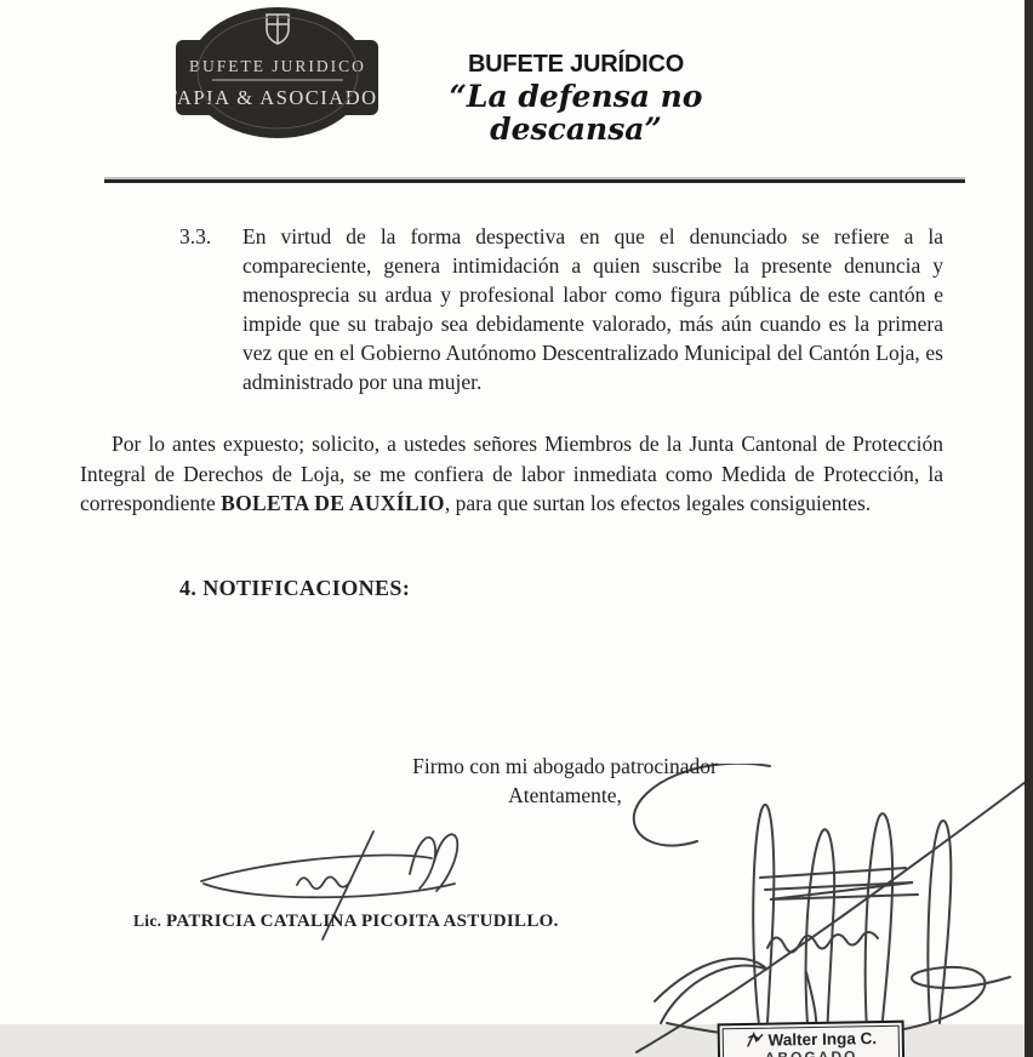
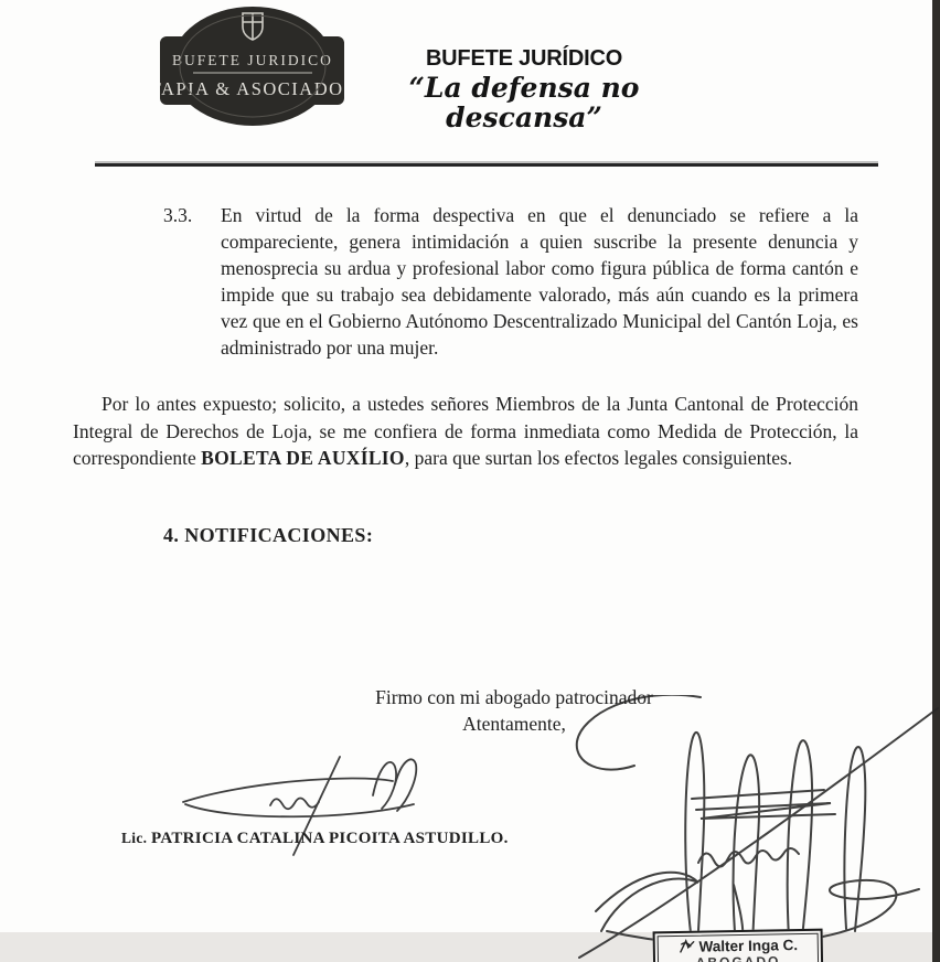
  BUFETE JURIDICO
  APIA & ASOCIADO
  BUFETE JURÍDICO
  “La defensa no descansa”
  3.3.
- En virtud de la forma despectiva en que el denunciado se refiere a la compareciente, genera intimidación a quien suscribe la presente denuncia y menosprecia su ardua y profesional labor como figura pública de este cantón e impide que su trabajo sea debidamente valorado, más aún cuando es la primera vez que en el Gobierno Autónomo Descentralizado Municipal del Cantón Loja, es administrado por una mujer.
+ En virtud de la forma despectiva en que el denunciado se refiere a la compareciente, genera intimidación a quien suscribe la presente denuncia y menosprecia su ardua y profesional labor como figura pública de forma cantón e impide que su trabajo sea debidamente valorado, más aún cuando es la primera vez que en el Gobierno Autónomo Descentralizado Municipal del Cantón Loja, es administrado por una mujer.
- Por lo antes expuesto; solicito, a ustedes señores Miembros de la Junta Cantonal de Protección Integral de Derechos de Loja, se me confiera de labor inmediata como Medida de Protección, la correspondiente BOLETA DE AUXÍLIO, para que surtan los efectos legales consiguientes.
+ Por lo antes expuesto; solicito, a ustedes señores Miembros de la Junta Cantonal de Protección Integral de Derechos de Loja, se me confiera de forma inmediata como Medida de Protección, la correspondiente BOLETA DE AUXÍLIO, para que surtan los efectos legales consiguientes.
  4. NOTIFICACIONES:
  Firmo con mi abogado patrocinador
  Atentamente,
  Lic. PATRICIA CATALINA PICOITA ASTUDILLO.
  Walter Inga C.
